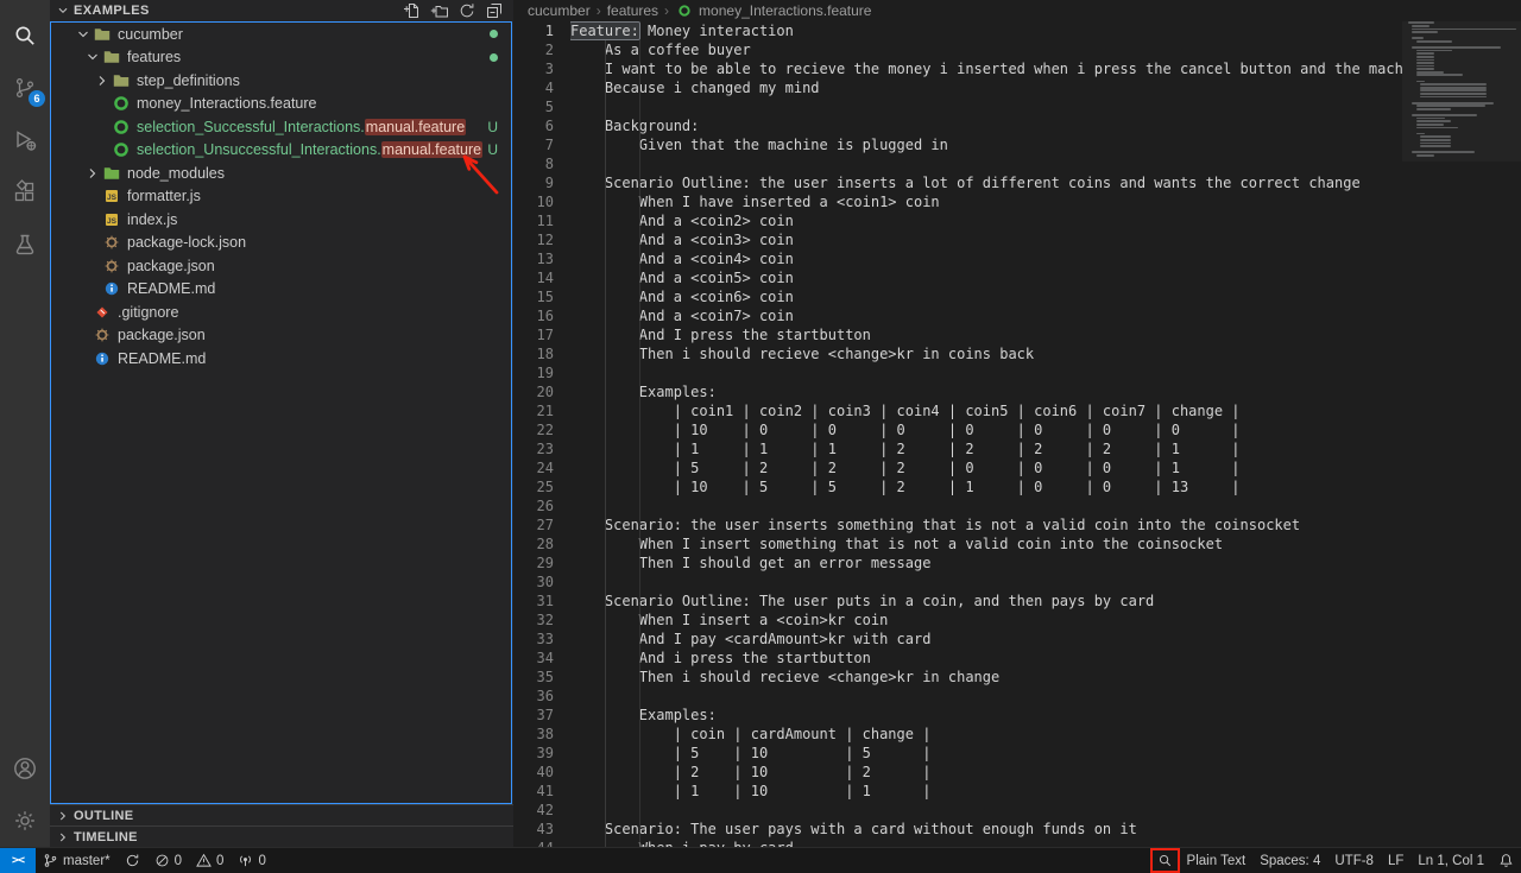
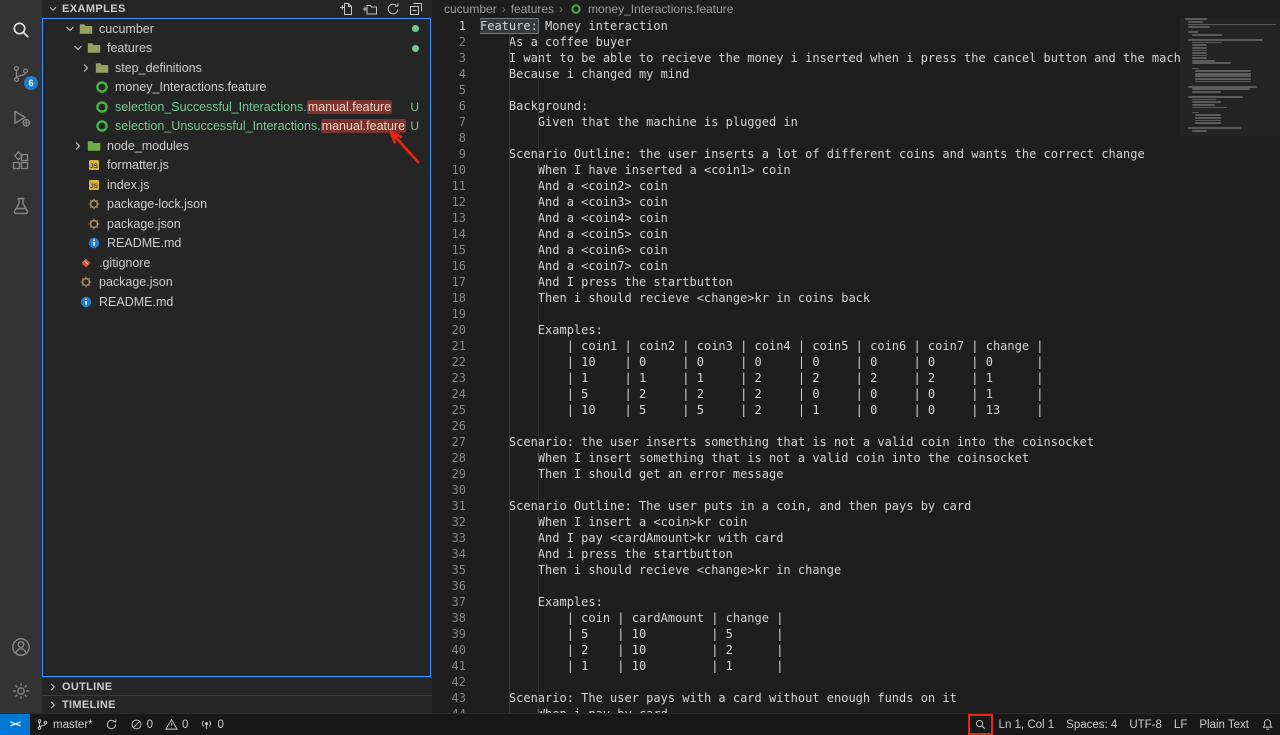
  6
  EXAMPLES
  cucumber
  features
  step_definitions
  money_Interactions.feature
  selection_Successful_Interactions.manual.feature
  U
  selection_Unsuccessful_Interactions.manual.feature
  U
  node_modules
  formatter.js
  index.js
  package-lock.json
  package.json
  README.md
  .gitignore
  package.json
  README.md
  OUTLINE
  TIMELINE
  cucumber
  ›
  features
  ›
  money_Interactions.feature
  1
  2
  3
  4
  5
  6
  7
  8
  9
  10
  11
  12
  13
  14
  15
  16
  17
  18
  19
  20
  21
  22
  23
  24
  25
  26
  27
  28
  29
  30
  31
  32
  33
  34
  35
  36
  37
  38
  39
  40
  41
  42
  43
  Feature: Money interaction
  As a coffee buyer
  I want to be able to recieve the money i inserted when i press the cancel button and the mach
  Because i changed my mind
  Background:
  Given that the machine is plugged in
  Scenario Outline: the user inserts a lot of different coins and wants the correct change
  When I have inserted a <coin1> coin
  And a <coin2> coin
  And a <coin3> coin
  And a <coin4> coin
  And a <coin5> coin
  And a <coin6> coin
  And a <coin7> coin
  And I press the startbutton
  Then i should recieve <change>kr in coins back
  Examples:
  | coin1 | coin2 | coin3 | coin4 | coin5 | coin6 | coin7 | change |
  | 10 | 0 | 0 | 0 | 0 | 0 | 0 | 0 |
  | 1 | 1 | 1 | 2 | 2 | 2 | 2 | 1 |
  | 5 | 2 | 2 | 2 | 0 | 0 | 0 | 1 |
  | 10 | 5 | 5 | 2 | 1 | 0 | 0 | 13 |
  Scenario: the user inserts something that is not a valid coin into the coinsocket
  When I insert something that is not a valid coin into the coinsocket
  Then I should get an error message
  Scenario Outline: The user puts in a coin, and then pays by card
  When I insert a <coin>kr coin
  And I pay <cardAmount>kr with card
  And i press the startbutton
  Then i should recieve <change>kr in change
  Examples:
  | coin | cardAmount | change |
  | 5 | 10 | 5 |
  | 2 | 10 | 2 |
  | 1 | 10 | 1 |
  Scenario: The user pays with a card without enough funds on it
  ><
  master*
  0
  0
  0
- Plain Text
+ Ln 1, Col 1
  Spaces: 4
  UTF-8
  LF
- Ln 1, Col 1
+ Plain Text
